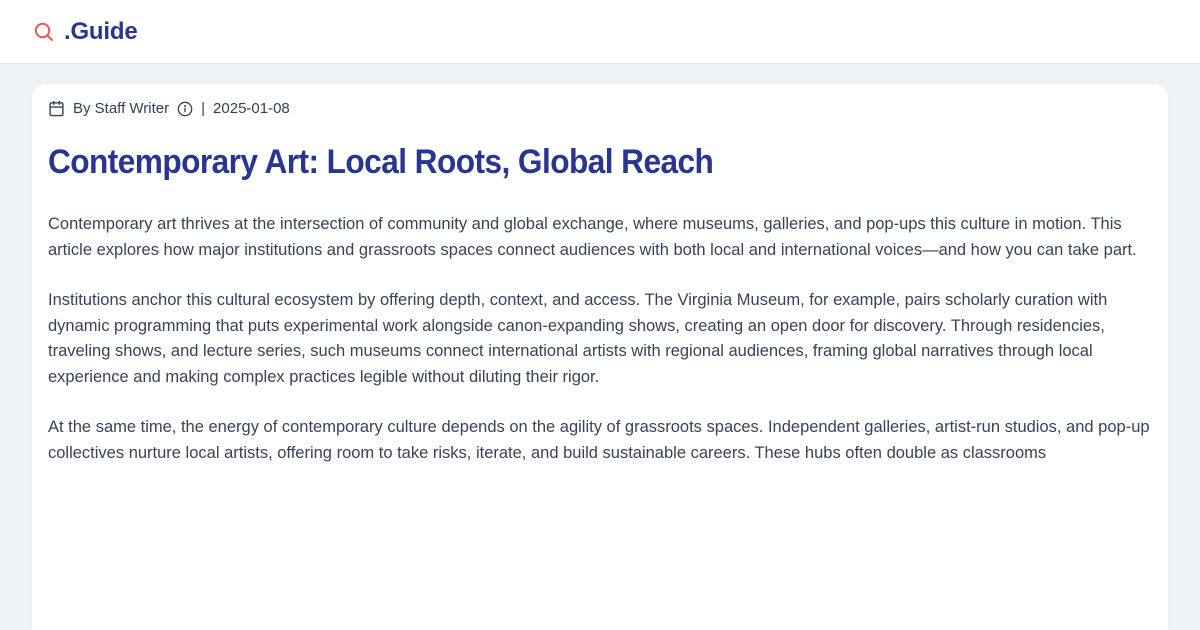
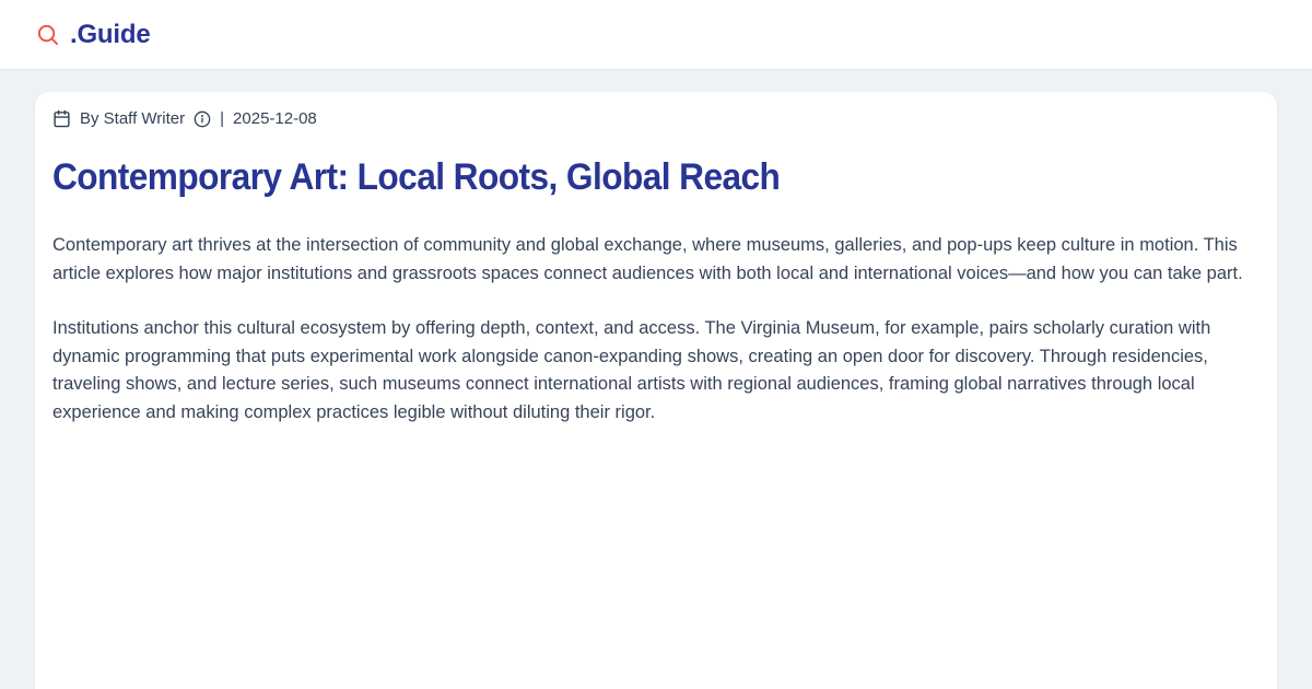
  .Guide
  By Staff Writer
  |
- 2025-01-08
+ 2025-12-08
  Contemporary Art: Local Roots, Global Reach
- Contemporary art thrives at the intersection of community and global exchange, where museums, galleries, and pop-ups this culture in motion. This article explores how major institutions and grassroots spaces connect audiences with both local and international voices—and how you can take part.
+ Contemporary art thrives at the intersection of community and global exchange, where museums, galleries, and pop-ups keep culture in motion. This article explores how major institutions and grassroots spaces connect audiences with both local and international voices—and how you can take part.
  Institutions anchor this cultural ecosystem by offering depth, context, and access. The Virginia Museum, for example, pairs scholarly curation with dynamic programming that puts experimental work alongside canon-expanding shows, creating an open door for discovery. Through residencies, traveling shows, and lecture series, such museums connect international artists with regional audiences, framing global narratives through local experience and making complex practices legible without diluting their rigor.
- At the same time, the energy of contemporary culture depends on the agility of grassroots spaces. Independent galleries, artist-run studios, and pop-up collectives nurture local artists, offering room to take risks, iterate, and build sustainable careers. These hubs often double as classrooms
